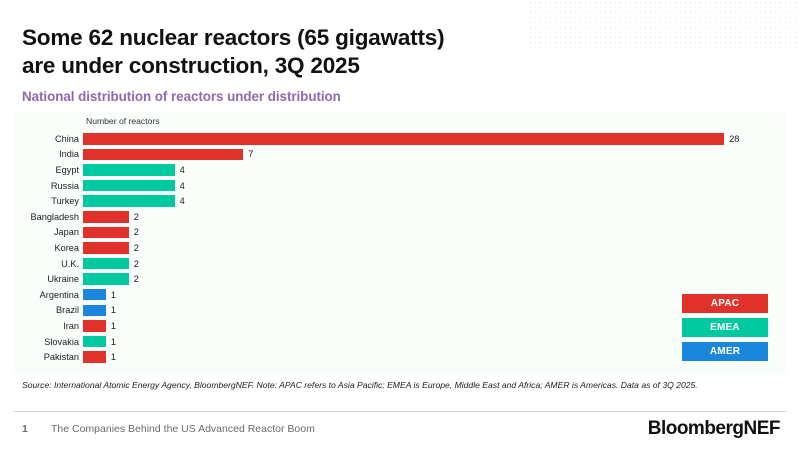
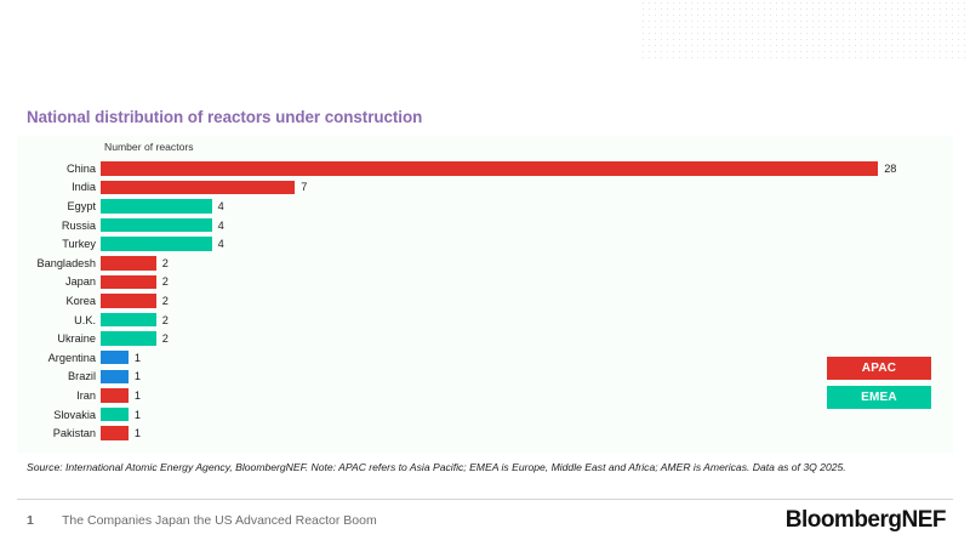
- Some 62 nuclear reactors (65 gigawatts)
- are under construction, 3Q 2025
- National distribution of reactors under distribution
+ National distribution of reactors under construction
  Number of reactors
  China
  28
  India
  7
  Egypt
  4
  Russia
  4
  Turkey
  4
  Bangladesh
  2
  Japan
  2
  Korea
  2
  U.K.
  2
  Ukraine
  2
  Argentina
  1
  Brazil
  1
  Iran
  1
  Slovakia
  1
  Pakistan
  1
  APAC
  EMEA
- AMER
  Source: International Atomic Energy Agency, BloombergNEF. Note: APAC refers to Asia Pacific; EMEA is Europe, Middle East and Africa; AMER is Americas. Data as of 3Q 2025.
  1
- The Companies Behind the US Advanced Reactor Boom
+ The Companies Japan the US Advanced Reactor Boom
  BloombergNEF
